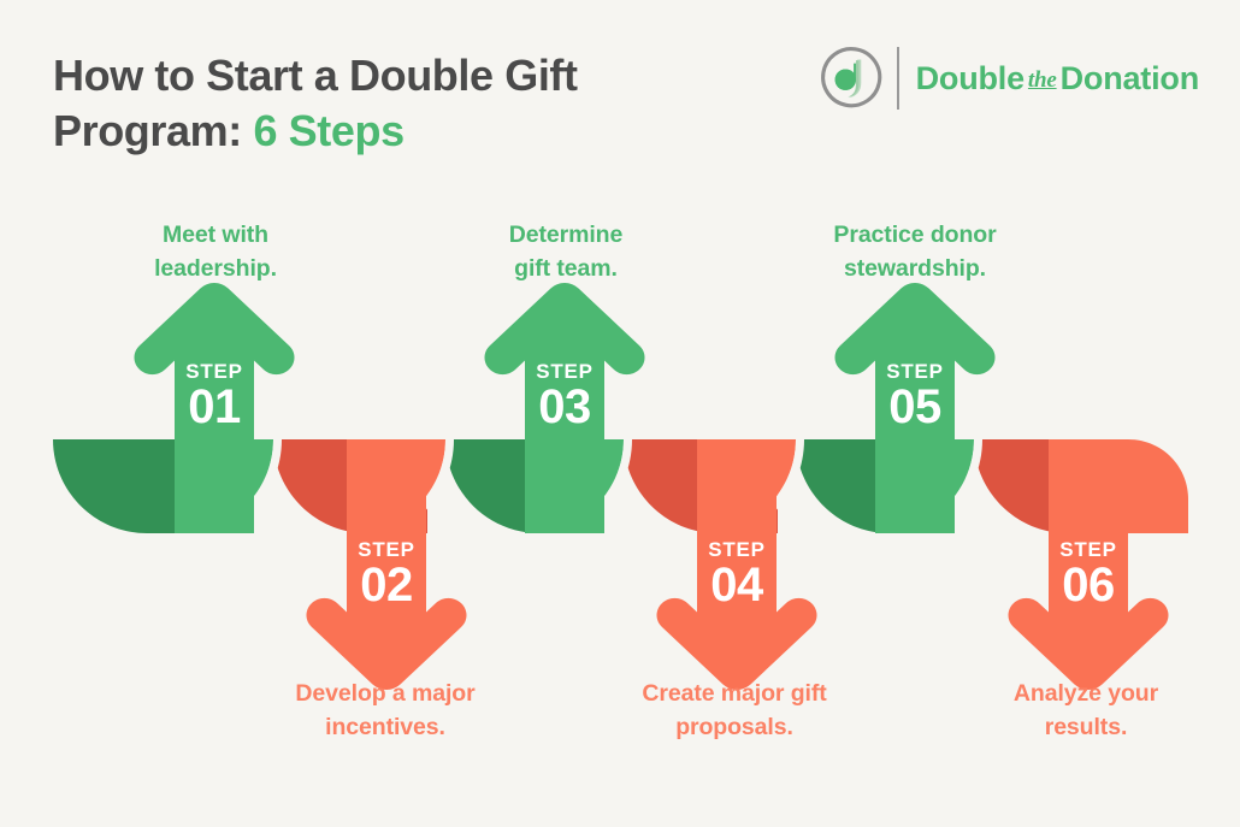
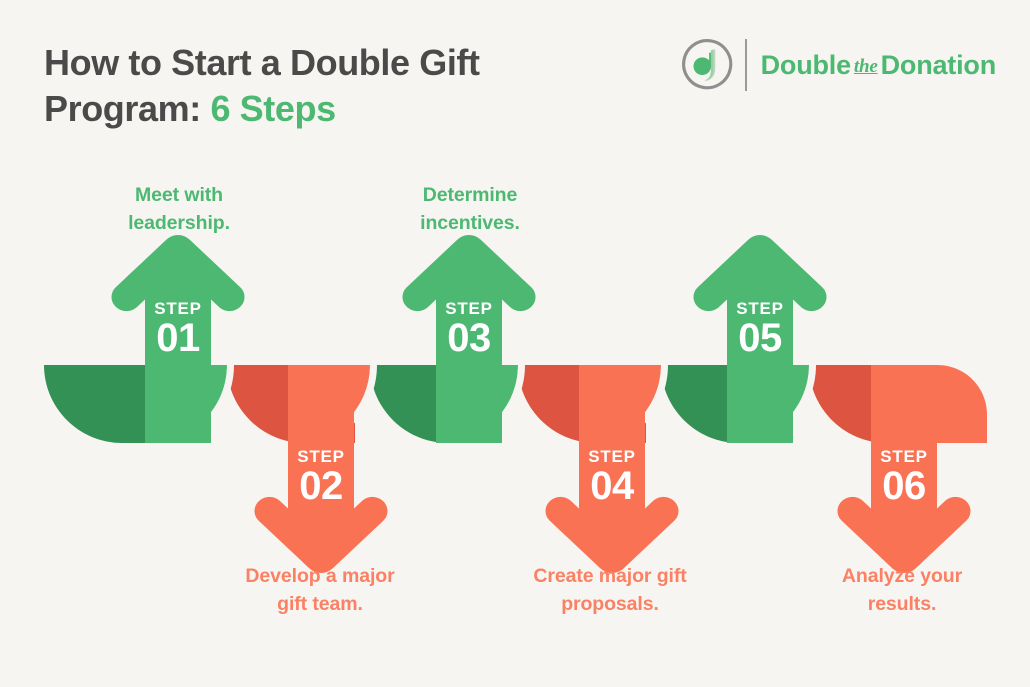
  How to Start a Double Gift
  Program: 6 Steps
  Double the Donation
  STEP
  01
  STEP
  03
  STEP
  05
  STEP
  02
  STEP
  04
  STEP
  06
  Meet with
  leadership.
  Determine
- gift team.
+ incentives.
- Practice donor
- stewardship.
  Develop a major
- incentives.
+ gift team.
  Create major gift
  proposals.
  Analyze your
  results.
